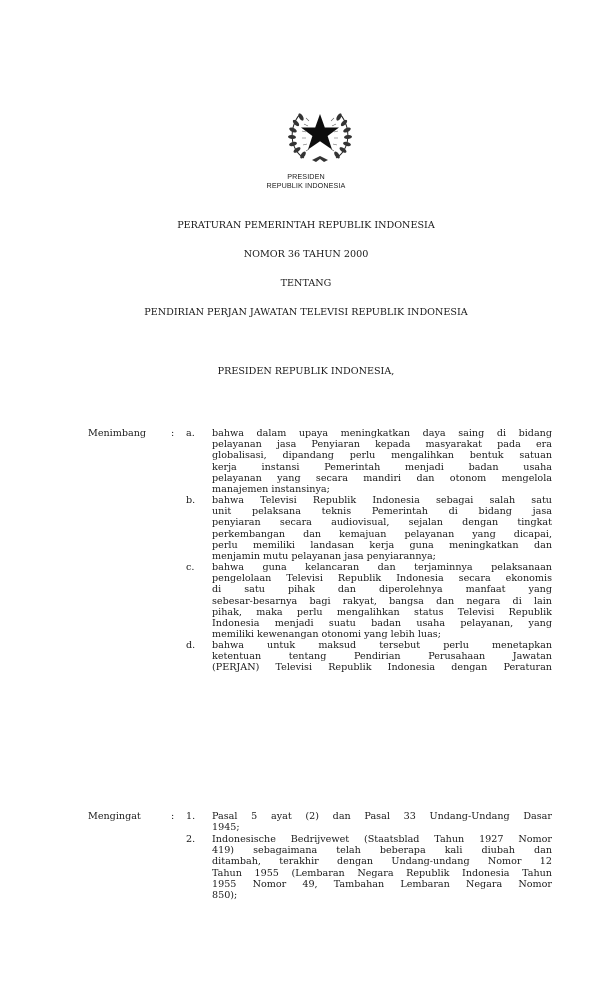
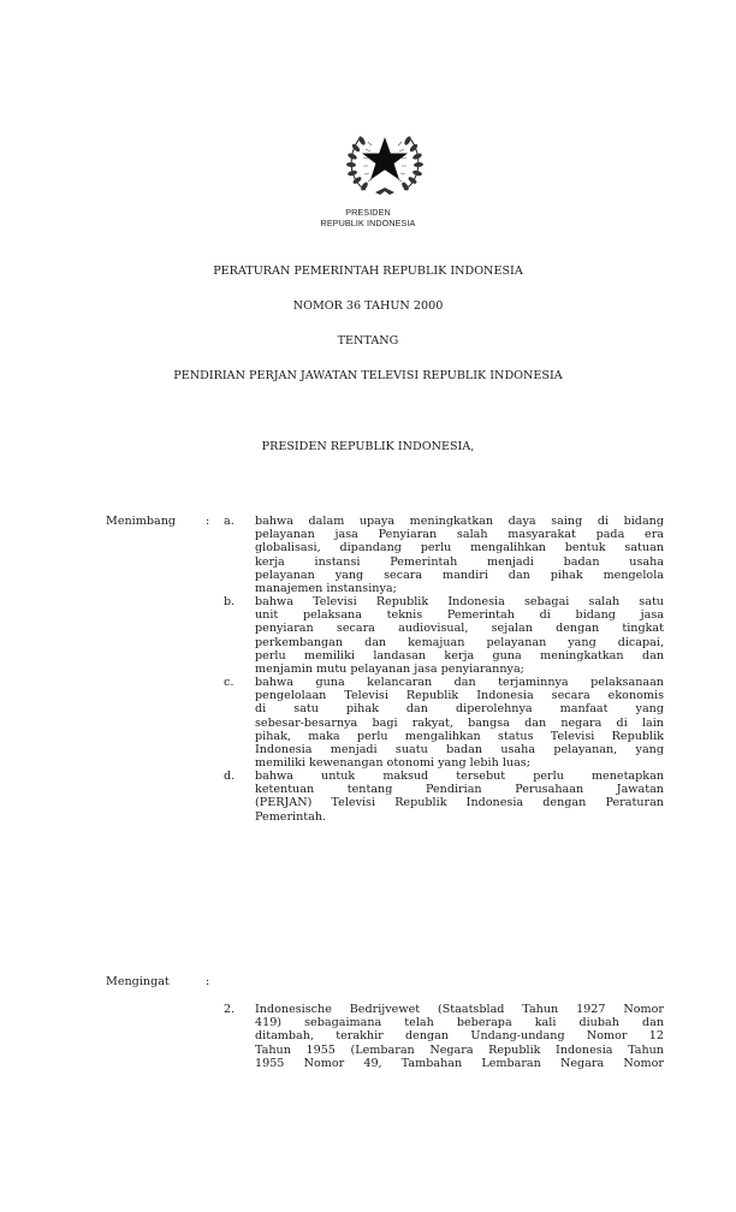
  PRESIDEN
  REPUBLIK INDONESIA
  PERATURAN PEMERINTAH REPUBLIK INDONESIA
  NOMOR 36 TAHUN 2000
  TENTANG
  PENDIRIAN PERJAN JAWATAN TELEVISI REPUBLIK INDONESIA
  PRESIDEN REPUBLIK INDONESIA,
  Menimbang
  :
  a.
  bahwa dalam upaya meningkatkan daya saing di bidang
- pelayanan jasa Penyiaran kepada masyarakat pada era
+ pelayanan jasa Penyiaran salah masyarakat pada era
  globalisasi, dipandang perlu mengalihkan bentuk satuan
  kerja instansi Pemerintah menjadi badan usaha
- pelayanan yang secara mandiri dan otonom mengelola
+ pelayanan yang secara mandiri dan pihak mengelola
  manajemen instansinya;
  b.
  bahwa Televisi Republik Indonesia sebagai salah satu
  unit pelaksana teknis Pemerintah di bidang jasa
  penyiaran secara audiovisual, sejalan dengan tingkat
  perkembangan dan kemajuan pelayanan yang dicapai,
  perlu memiliki landasan kerja guna meningkatkan dan
  menjamin mutu pelayanan jasa penyiarannya;
  c.
  bahwa guna kelancaran dan terjaminnya pelaksanaan
  pengelolaan Televisi Republik Indonesia secara ekonomis
  di satu pihak dan diperolehnya manfaat yang
  sebesar-besarnya bagi rakyat, bangsa dan negara di lain
  pihak, maka perlu mengalihkan status Televisi Republik
  Indonesia menjadi suatu badan usaha pelayanan, yang
  memiliki kewenangan otonomi yang lebih luas;
  d.
  bahwa untuk maksud tersebut perlu menetapkan
  ketentuan tentang Pendirian Perusahaan Jawatan
  (PERJAN) Televisi Republik Indonesia dengan Peraturan
+ Pemerintah.
  Mengingat
  :
- 1.
- Pasal 5 ayat (2) dan Pasal 33 Undang-Undang Dasar
- 1945;
  2.
  Indonesische Bedrijvewet (Staatsblad Tahun 1927 Nomor
  419) sebagaimana telah beberapa kali diubah dan
  ditambah, terakhir dengan Undang-undang Nomor 12
  Tahun 1955 (Lembaran Negara Republik Indonesia Tahun
  1955 Nomor 49, Tambahan Lembaran Negara Nomor
- 850);
